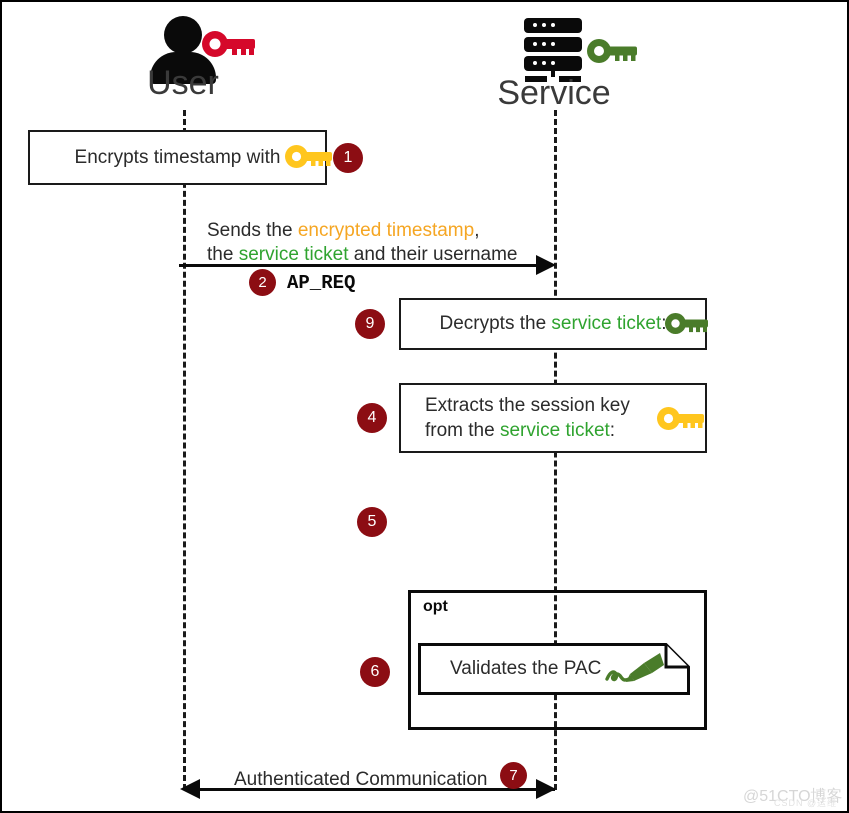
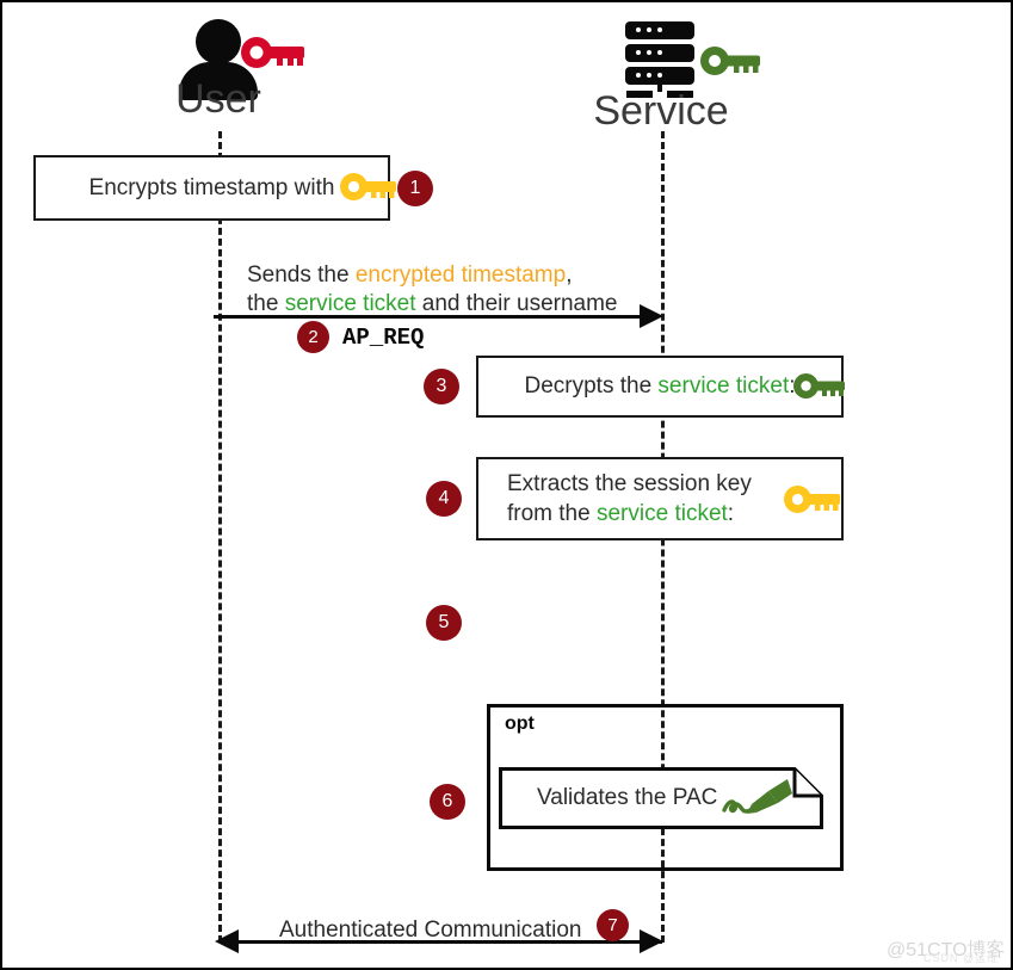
  User
  Service
  Encrypts timestamp with
  1
  Sends the encrypted timestamp,
  the service ticket and their username
  2
  AP_REQ
- 9
+ 3
  Decrypts the service ticket:
  4
  Extracts the session key
  from the service ticket:
  5
  6
  opt
  Validates the PAC
  Authenticated Communication
  7
  @51CTO博客
  CSDN @运维
